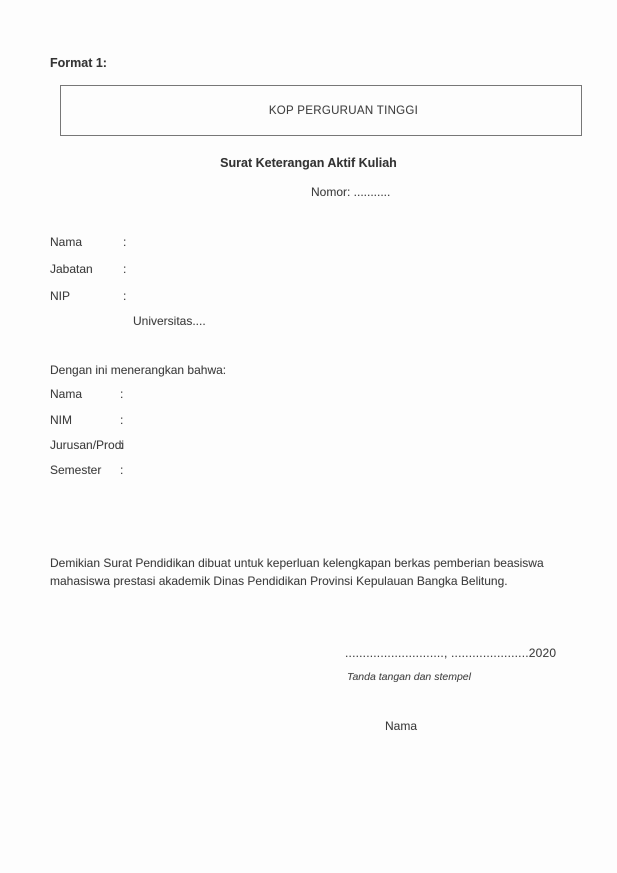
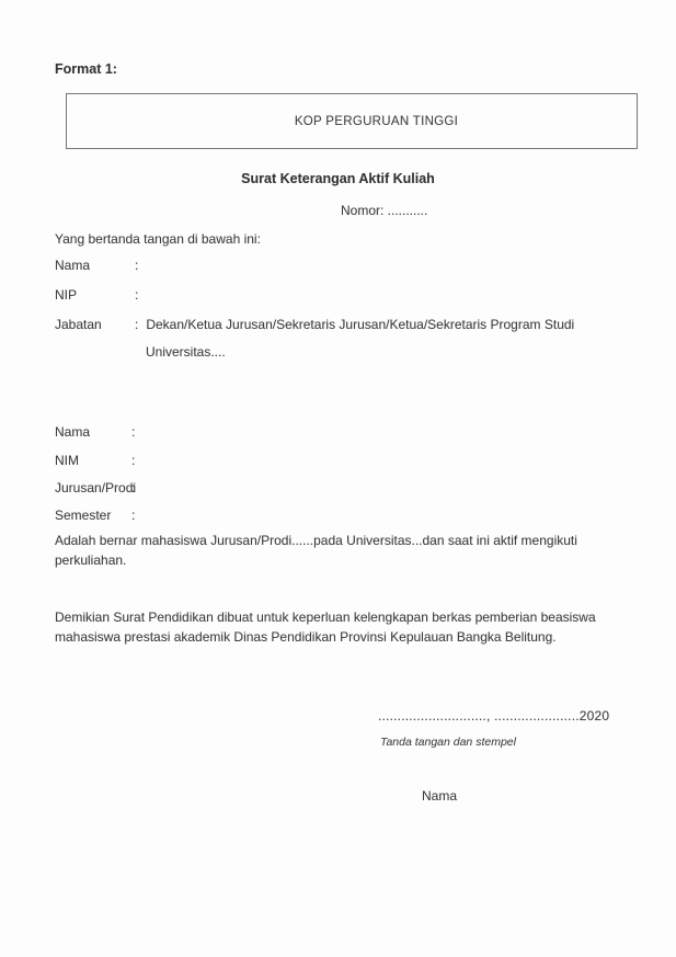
  Format 1:
  KOP PERGURUAN TINGGI
  Surat Keterangan Aktif Kuliah
  Nomor: ...........
+ Yang bertanda tangan di bawah ini:
  Nama
  :
- Jabatan
+ NIP
  :
- NIP
+ Jabatan
  :
+ Dekan/Ketua Jurusan/Sekretaris Jurusan/Ketua/Sekretaris Program Studi
  Universitas....
- Dengan ini menerangkan bahwa:
  Nama
  :
  NIM
  :
  Jurusan/Prod
  :
  Semester
  :
+ Adalah bernar mahasiswa Jurusan/Prodi......pada Universitas...dan saat ini aktif mengikuti perkuliahan.
  Demikian Surat Pendidikan dibuat untuk keperluan kelengkapan berkas pemberian beasiswa mahasiswa prestasi akademik Dinas Pendidikan Provinsi Kepulauan Bangka Belitung.
  ............................, ......................2020
  Tanda tangan dan stempel
  Nama
